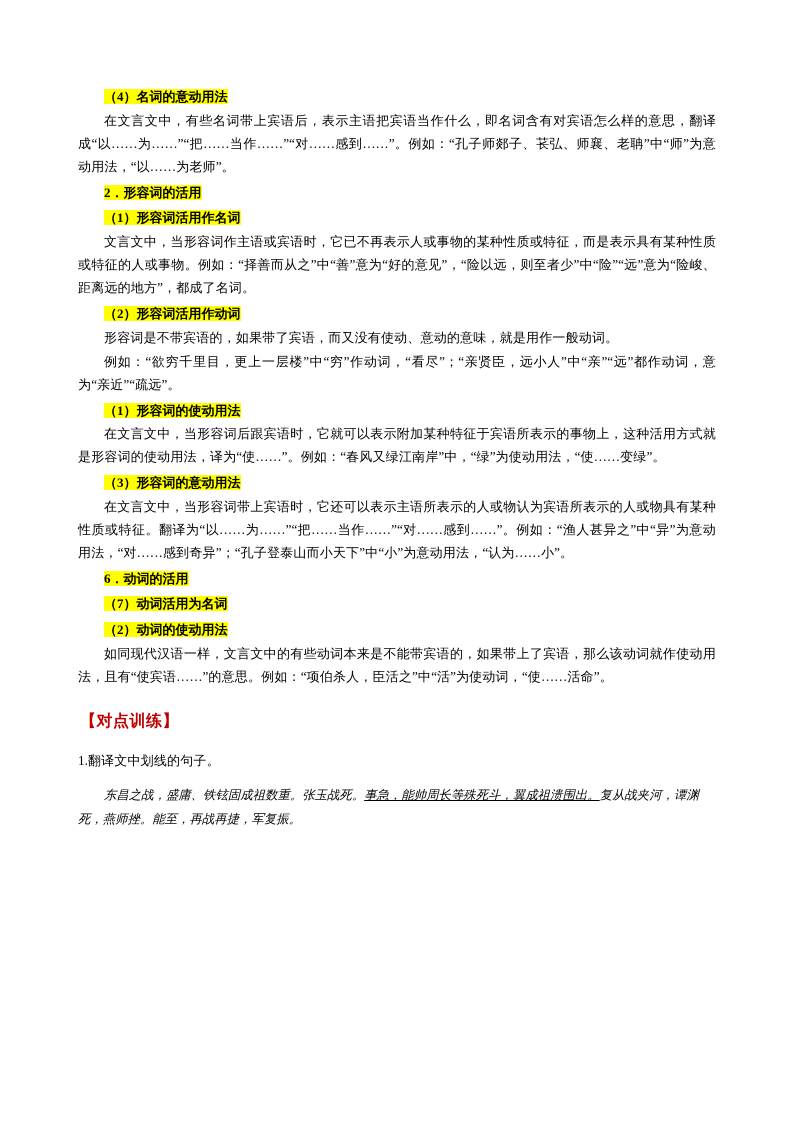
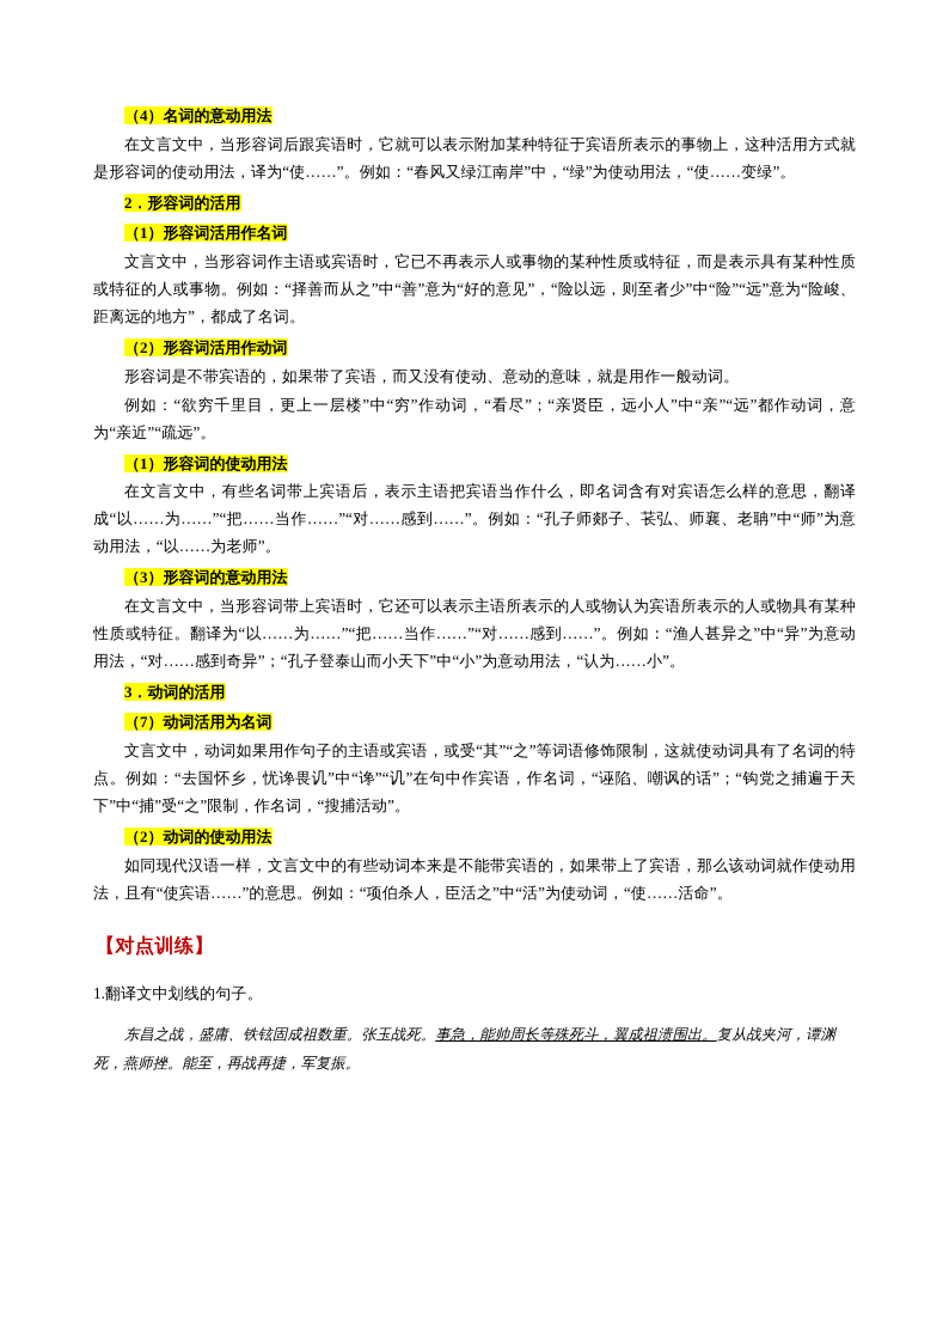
  （4）名词的意动用法
- 在文言文中，有些名词带上宾语后，表示主语把宾语当作什么，即名词含有对宾语怎么样的意思，翻译成“以……为……”“把……当作……”“对……感到……”。例如：“孔子师郯子、苌弘、师襄、老聃”中“师”为意动用法，“以……为老师”。
+ 在文言文中，当形容词后跟宾语时，它就可以表示附加某种特征于宾语所表示的事物上，这种活用方式就是形容词的使动用法，译为“使……”。例如：“春风又绿江南岸”中，“绿”为使动用法，“使……变绿”。
  2．形容词的活用
  （1）形容词活用作名词
  文言文中，当形容词作主语或宾语时，它已不再表示人或事物的某种性质或特征，而是表示具有某种性质或特征的人或事物。例如：“择善而从之”中“善”意为“好的意见”，“险以远，则至者少”中“险”“远”意为“险峻、距离远的地方”，都成了名词。
  （2）形容词活用作动词
  形容词是不带宾语的，如果带了宾语，而又没有使动、意动的意味，就是用作一般动词。
  例如：“欲穷千里目，更上一层楼”中“穷”作动词，“看尽”；“亲贤臣，远小人”中“亲”“远”都作动词，意为“亲近”“疏远”。
  （1）形容词的使动用法
- 在文言文中，当形容词后跟宾语时，它就可以表示附加某种特征于宾语所表示的事物上，这种活用方式就是形容词的使动用法，译为“使……”。例如：“春风又绿江南岸”中，“绿”为使动用法，“使……变绿”。
+ 在文言文中，有些名词带上宾语后，表示主语把宾语当作什么，即名词含有对宾语怎么样的意思，翻译成“以……为……”“把……当作……”“对……感到……”。例如：“孔子师郯子、苌弘、师襄、老聃”中“师”为意动用法，“以……为老师”。
  （3）形容词的意动用法
  在文言文中，当形容词带上宾语时，它还可以表示主语所表示的人或物认为宾语所表示的人或物具有某种性质或特征。翻译为“以……为……”“把……当作……”“对……感到……”。例如：“渔人甚异之”中“异”为意动用法，“对……感到奇异”；“孔子登泰山而小天下”中“小”为意动用法，“认为……小”。
- 6．动词的活用
+ 3．动词的活用
  （7）动词活用为名词
+ 文言文中，动词如果用作句子的主语或宾语，或受“其”“之”等词语修饰限制，这就使动词具有了名词的特点。例如：“去国怀乡，忧谗畏讥”中“谗”“讥”在句中作宾语，作名词，“诬陷、嘲讽的话”；“钩党之捕遍于天下”中“捕”受“之”限制，作名词，“搜捕活动”。
  （2）动词的使动用法
  如同现代汉语一样，文言文中的有些动词本来是不能带宾语的，如果带上了宾语，那么该动词就作使动用法，且有“使宾语……”的意思。例如：“项伯杀人，臣活之”中“活”为使动词，“使……活命”。
  【对点训练】
  1.翻译文中划线的句子。
  东昌之战，盛庸、铁铉固成祖数重。张玉战死。事急，能帅周长等殊死斗，翼成祖溃围出。复从战夹河，谭渊死，燕师挫。能至，再战再捷，军复振。
